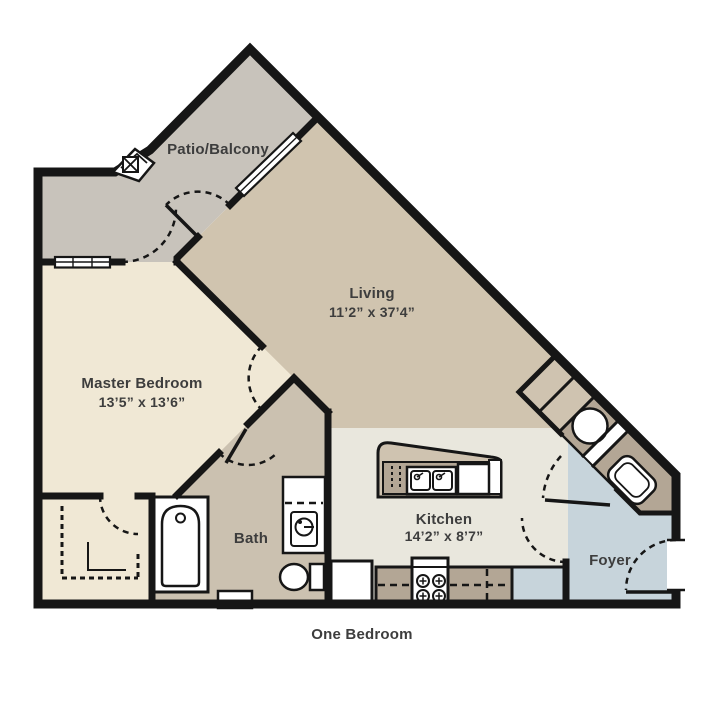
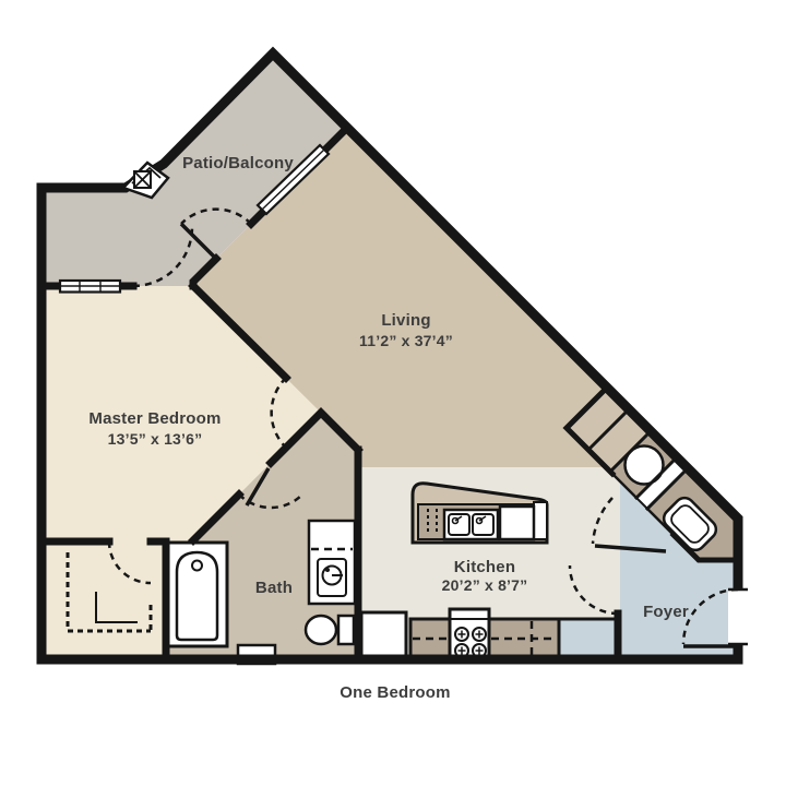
  Patio/Balcony
  Living
  11’2” x 37’4”
  Master Bedroom
  13’5” x 13’6”
  Bath
  Kitchen
- 14’2” x 8’7”
+ 20’2” x 8’7”
  Foyer
  One Bedroom
